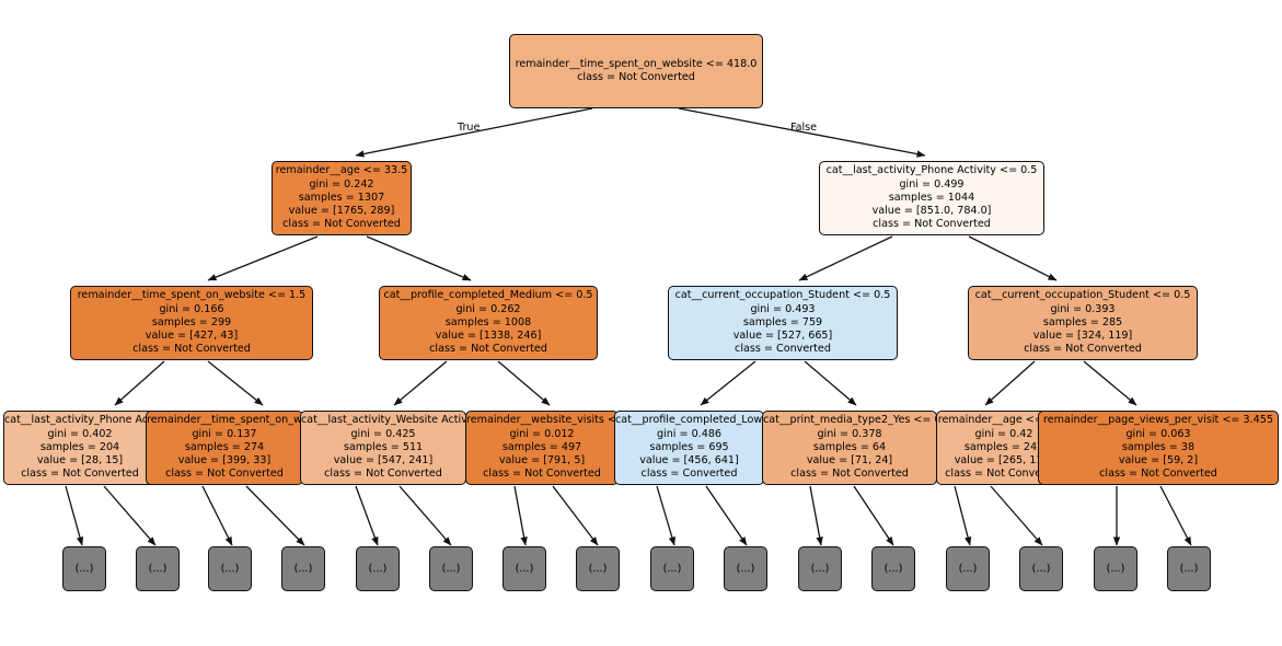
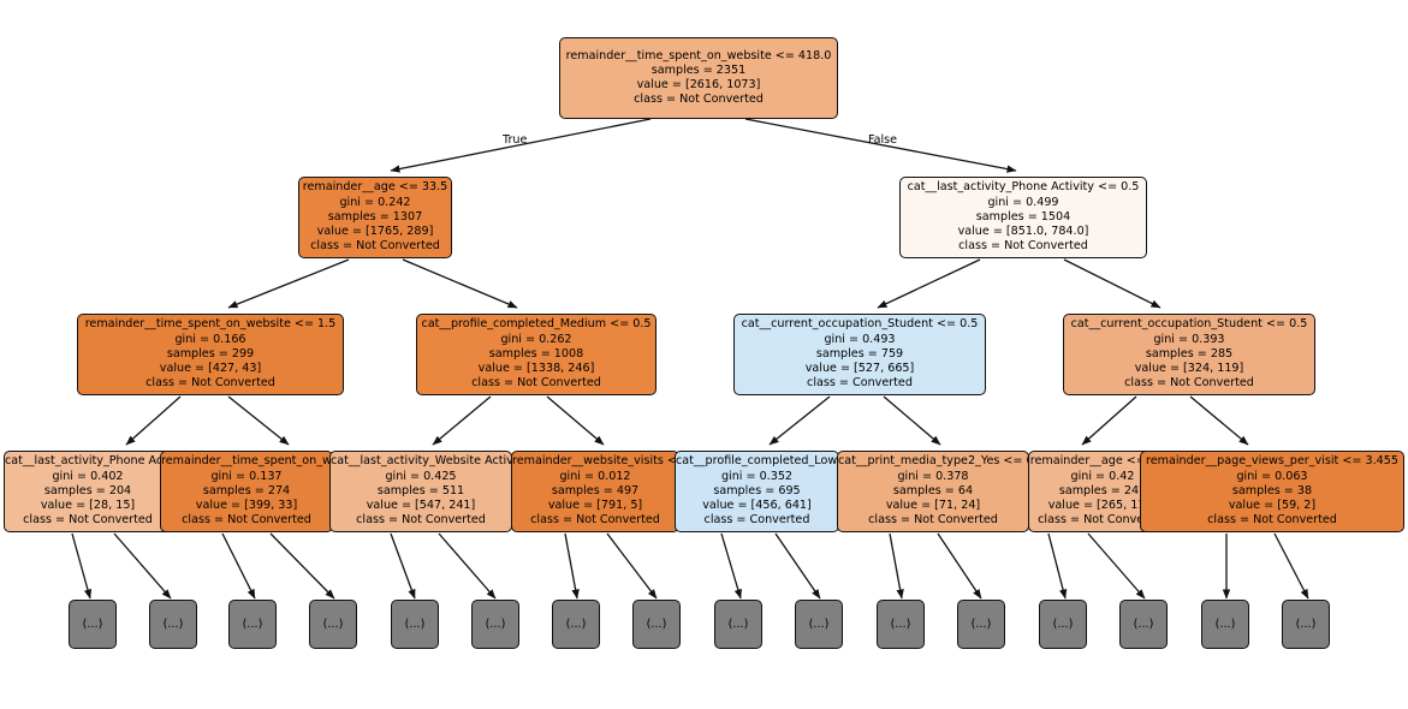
  True
  False
  remainder__time_spent_on_website <= 418.0
+ samples = 2351
+ value = [2616, 1073]
  class = Not Converted
  remainder__age <= 33.5
  gini = 0.242
  samples = 1307
  value = [1765, 289]
  class = Not Converted
  cat__last_activity_Phone Activity <= 0.5
  gini = 0.499
- samples = 1044
+ samples = 1504
  value = [851.0, 784.0]
  class = Not Converted
  remainder__time_spent_on_website <= 1.5
  gini = 0.166
  samples = 299
  value = [427, 43]
  class = Not Converted
  cat__profile_completed_Medium <= 0.5
  gini = 0.262
  samples = 1008
  value = [1338, 246]
  class = Not Converted
  cat__current_occupation_Student <= 0.5
  gini = 0.493
  samples = 759
  value = [527, 665]
  class = Converted
  cat__current_occupation_Student <= 0.5
  gini = 0.393
  samples = 285
  value = [324, 119]
  class = Not Converted
  gini = 0.402
  samples = 204
  value = [28, 15]
  class = Not Converted
  gini = 0.137
  samples = 274
  value = [399, 33]
  class = Not Converted
  cat__last_activity_Website Activ
  gini = 0.425
  samples = 511
  value = [547, 241]
  class = Not Converted
  remainder__website_visits <
  gini = 0.012
  samples = 497
  value = [791, 5]
  class = Not Converted
  cat__profile_completed_Low
- gini = 0.486
+ gini = 0.352
  samples = 695
  value = [456, 641]
  class = Converted
  cat__print_media_type2_Yes <=
  gini = 0.378
  samples = 64
  value = [71, 24]
  class = Not Converted
  remainder__age <
  gini = 0.42
  samples = 24
  value = [265, 1
  class = Not Conv
  remainder__page_views_per_visit <= 3.455
  gini = 0.063
  samples = 38
  value = [59, 2]
  class = Not Converted
  (...)
  (...)
  (...)
  (...)
  (...)
  (...)
  (...)
  (...)
  (...)
  (...)
  (...)
  (...)
  (...)
  (...)
  (...)
  (...)
